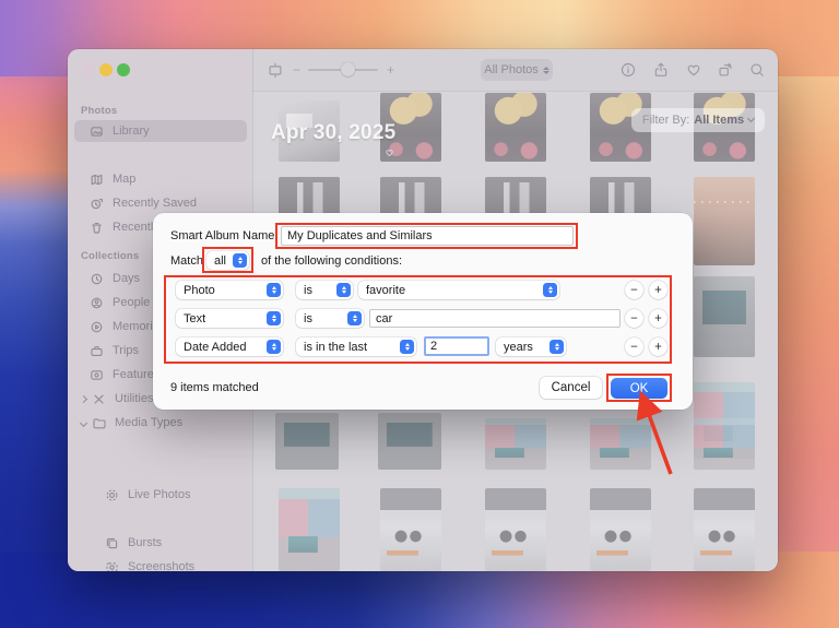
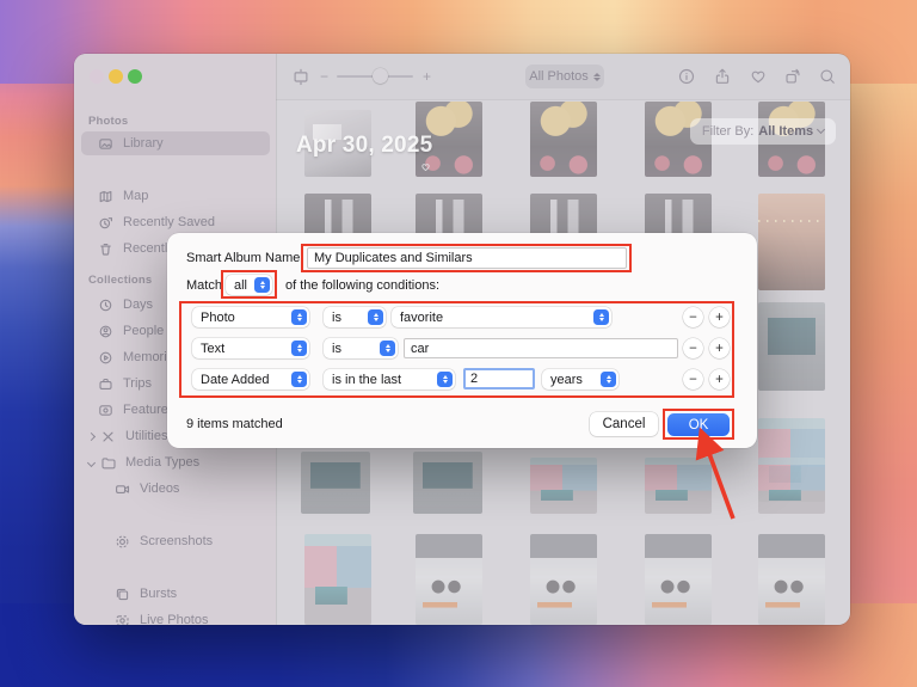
  Apr 30, 2025
  Filter By:
  All Items
  +
  All Photos
  Photos
  Library
  Map
  Recently Saved
  Collections
  Days
  People
  Memori
  Trips
  Feature
  Utilities
  Media Types
+ Videos
- Live Photos
+ Screenshots
  Bursts
- Screenshots
+ Live Photos
  Smart Album Name:
  My Duplicates and Similars
  Match
  all
  of the following conditions:
  Photo
  is
  favorite
  −
  +
  Text
  is
  car
  −
  +
  Date Added
  is in the last
  2
  years
  −
  +
  9 items matched
  Cancel
  OK
